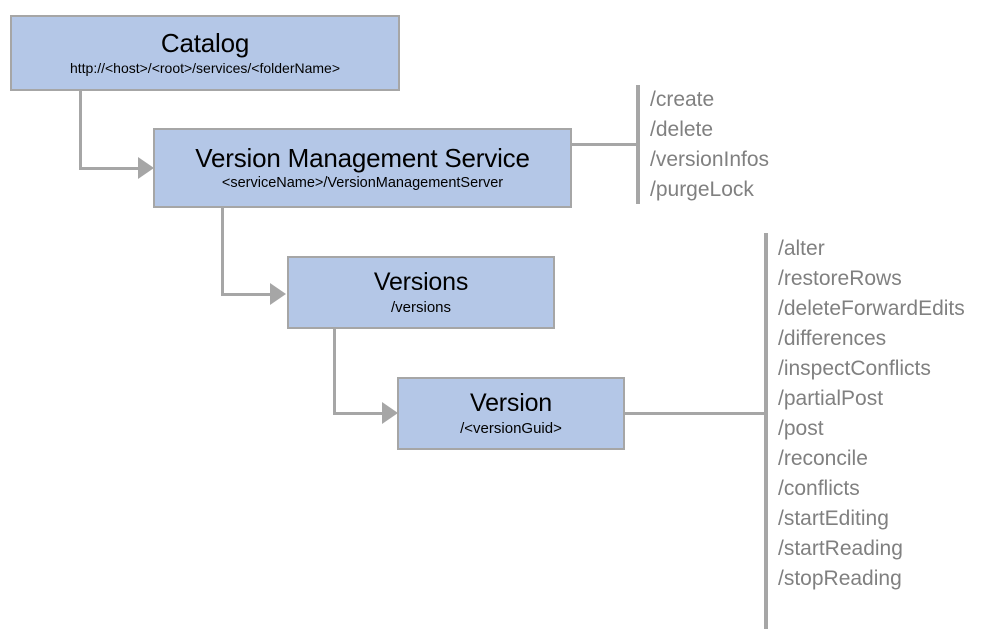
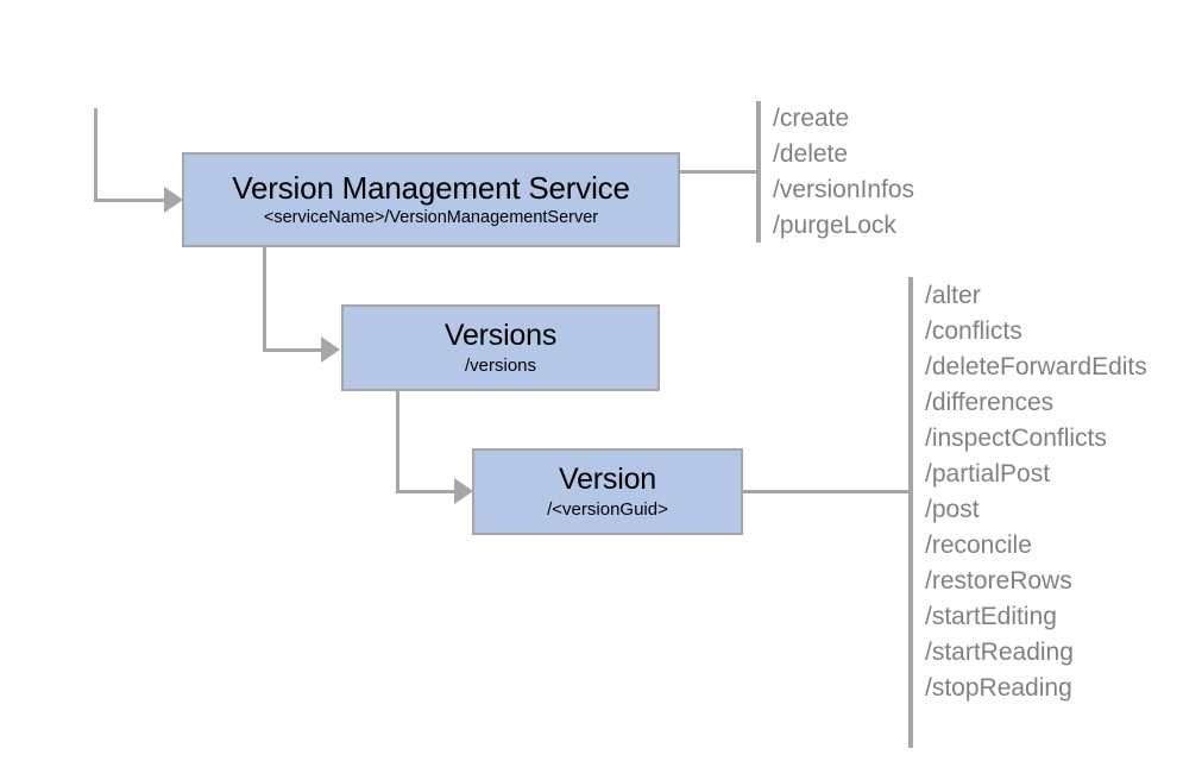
- Catalog
- http://<host>/<root>/services/<folderName>
  Version Management Service
  <serviceName>/VersionManagementServer
  /create
  /delete
  /versionInfos
  /purgeLock
  Versions
  /versions
  Version
  /<versionGuid>
  /alter
- /restoreRows
+ /conflicts
  /deleteForwardEdits
  /differences
  /inspectConflicts
  /partialPost
  /post
  /reconcile
- /conflicts
+ /restoreRows
  /startEditing
  /startReading
  /stopReading
